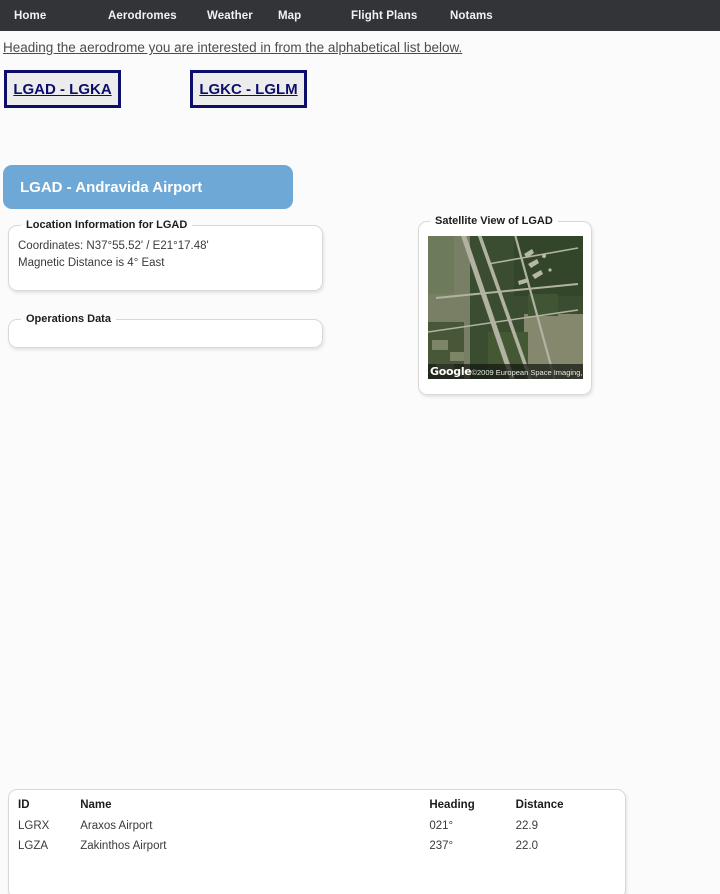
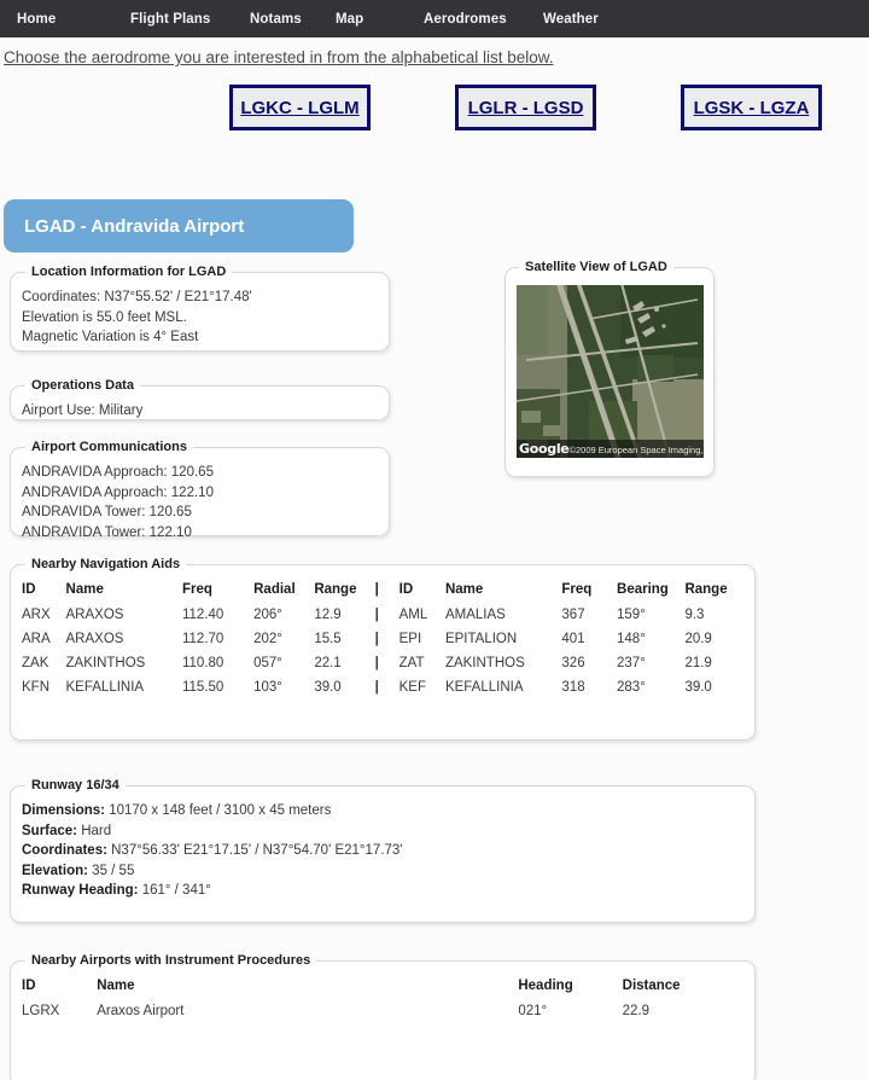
  Home
- Aerodromes
+ Flight Plans
- Weather
+ Notams
  Map
- Flight Plans
+ Aerodromes
- Notams
+ Weather
- Heading the aerodrome you are interested in from the alphabetical list below.
+ Choose the aerodrome you are interested in from the alphabetical list below.
- LGAD - LGKA
  LGKC - LGLM
+ LGLR - LGSD
+ LGSK - LGZA
  LGAD - Andravida Airport
  Location Information for LGAD
  Coordinates: N37°55.52' / E21°17.48'
+ Elevation is 55.0 feet MSL.
- Magnetic Distance is 4° East
+ Magnetic Variation is 4° East
  Operations Data
+ Airport Use: Military
+ Airport Communications
+ ANDRAVIDA Approach: 120.65
+ ANDRAVIDA Approach: 122.10
+ ANDRAVIDA Tower: 120.65
+ ANDRAVIDA Tower: 122.10
  Satellite View of LGAD
  Google©2009 European Space Imaging,
+ Nearby Navigation Aids
+ ID	Name	Freq	Radial	Range	|	ID	Name	Freq	Bearing	Range
+ ARX	ARAXOS	112.40	206°	12.9	|	AML	AMALIAS	367	159°	9.3
+ ARA	ARAXOS	112.70	202°	15.5	|	EPI	EPITALION	401	148°	20.9
+ ZAK	ZAKINTHOS	110.80	057°	22.1	|	ZAT	ZAKINTHOS	326	237°	21.9
+ KFN	KEFALLINIA	115.50	103°	39.0	|	KEF	KEFALLINIA	318	283°	39.0
+ Runway 16/34
+ Dimensions: 10170 x 148 feet / 3100 x 45 meters
+ Surface: Hard
+ Coordinates: N37°56.33' E21°17.15' / N37°54.70' E21°17.73'
+ Elevation: 35 / 55
+ Runway Heading: 161° / 341°
+ Nearby Airports with Instrument Procedures
  ID	Name	Heading	Distance
  LGRX	Araxos Airport	021°	22.9
- LGZA	Zakinthos Airport	237°	22.0
